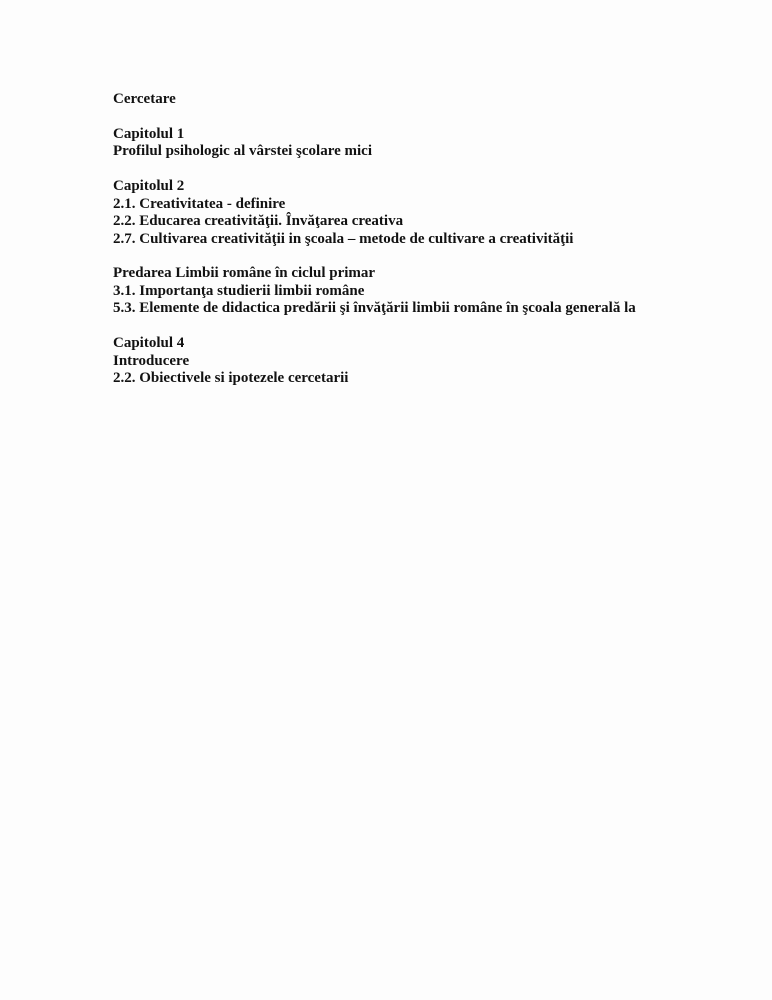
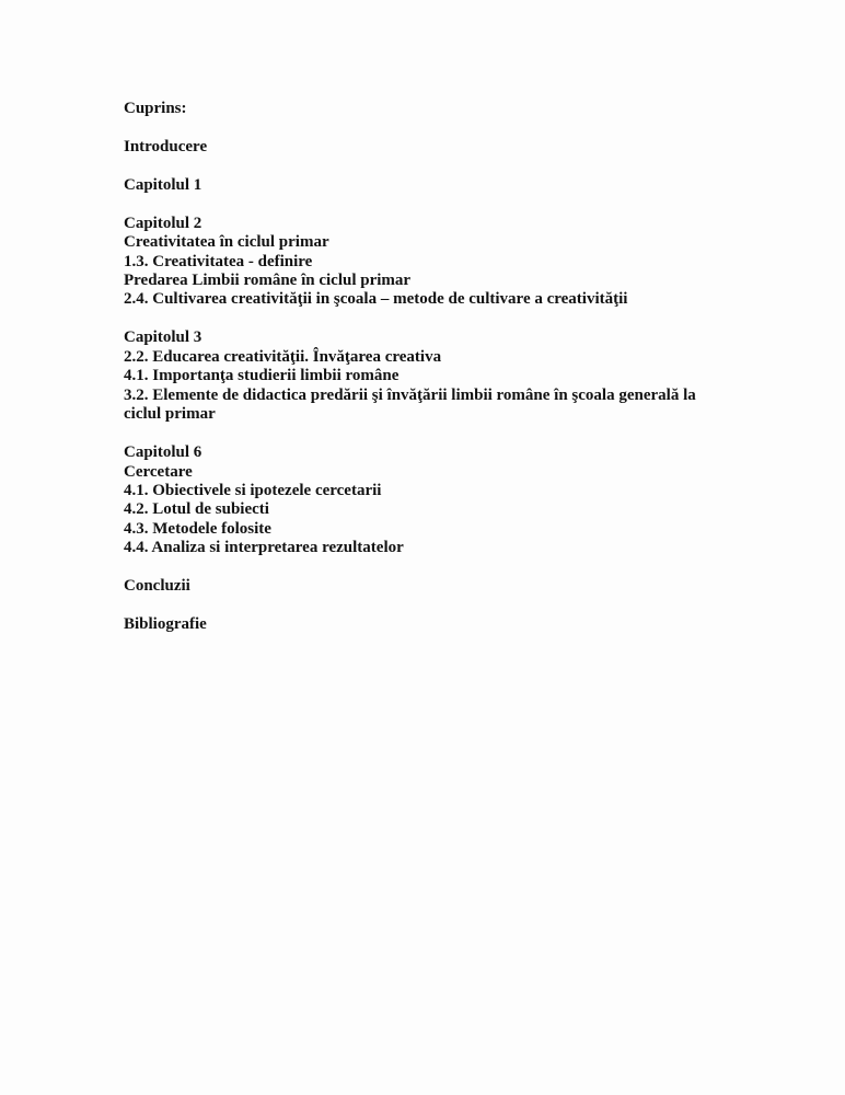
+ Cuprins:
- Cercetare
+ Introducere
  Capitolul 1
- Profilul psihologic al vârstei şcolare mici
  Capitolul 2
+ Creativitatea în ciclul primar
- 2.1. Creativitatea - definire
+ 1.3. Creativitatea - definire
- 2.2. Educarea creativităţii. Învăţarea creativa
+ Predarea Limbii române în ciclul primar
- 2.7. Cultivarea creativităţii in şcoala – metode de cultivare a creativităţii
+ 2.4. Cultivarea creativităţii in şcoala – metode de cultivare a creativităţii
+ Capitolul 3
- Predarea Limbii române în ciclul primar
+ 2.2. Educarea creativităţii. Învăţarea creativa
- 3.1. Importanţa studierii limbii române
+ 4.1. Importanţa studierii limbii române
- 5.3. Elemente de didactica predării şi învăţării limbii române în şcoala generală la
+ 3.2. Elemente de didactica predării şi învăţării limbii române în şcoala generală la
+ ciclul primar
- Capitolul 4
+ Capitolul 6
- Introducere
+ Cercetare
- 2.2. Obiectivele si ipotezele cercetarii
+ 4.1. Obiectivele si ipotezele cercetarii
+ 4.2. Lotul de subiecti
+ 4.3. Metodele folosite
+ 4.4. Analiza si interpretarea rezultatelor
+ Concluzii
+ Bibliografie
